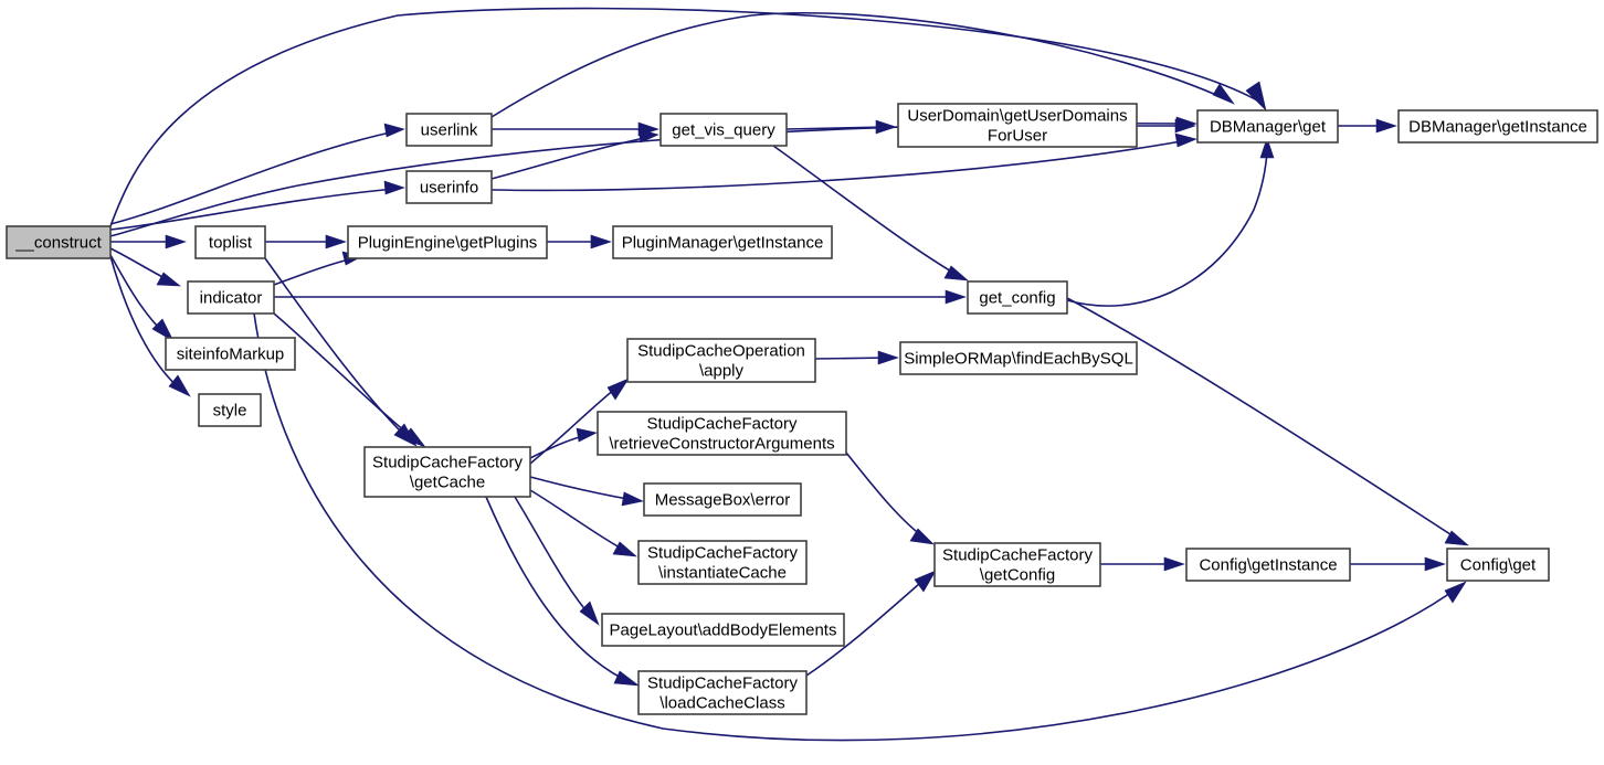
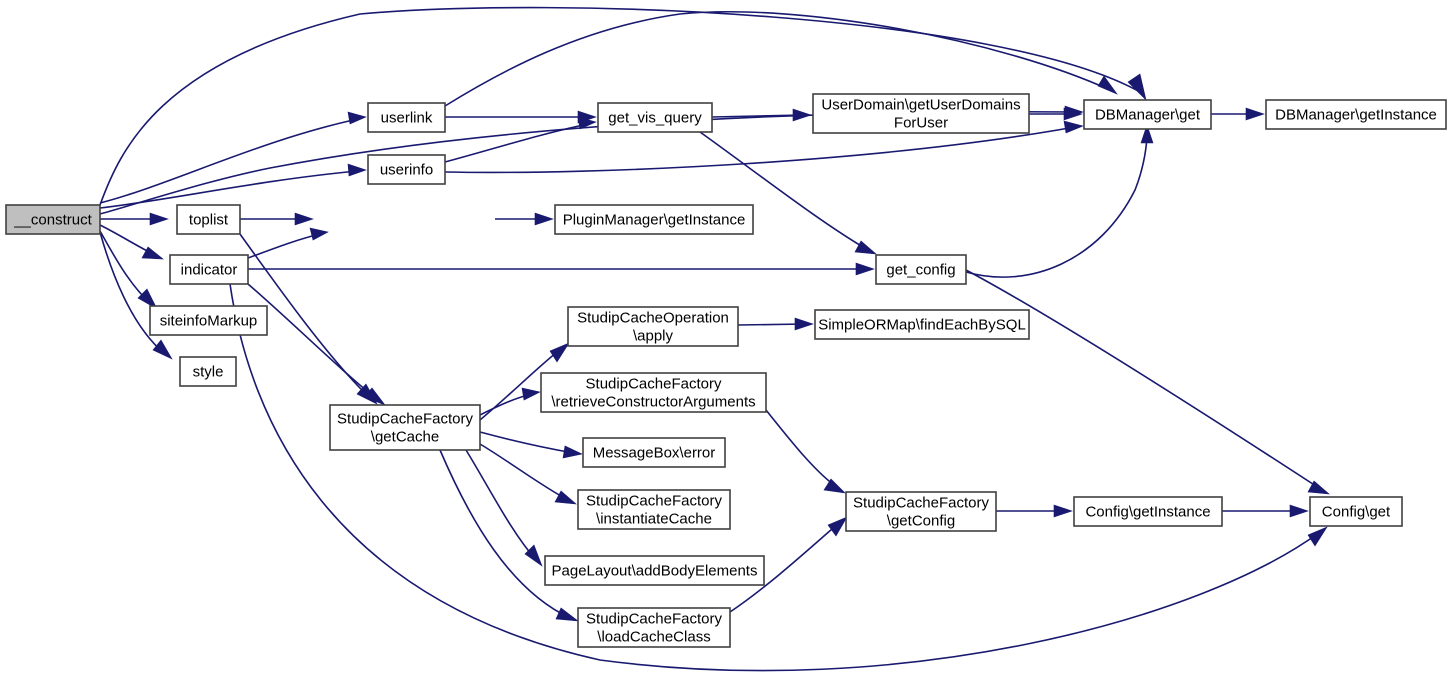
  __construct
  userlink
  userinfo
  toplist
  indicator
  siteinfoMarkup
  style
  get_vis_query
- PluginEngine\getPlugins
  PluginManager\getInstance
  UserDomain\getUserDomains
  ForUser
  DBManager\get
  DBManager\getInstance
  get_config
  StudipCacheOperation
  \apply
  SimpleORMap\findEachBySQL
  StudipCacheFactory
  \getCache
  StudipCacheFactory
  \retrieveConstructorArguments
  MessageBox\error
  StudipCacheFactory
  \instantiateCache
  PageLayout\addBodyElements
  StudipCacheFactory
  \loadCacheClass
  StudipCacheFactory
  \getConfig
  Config\getInstance
  Config\get
